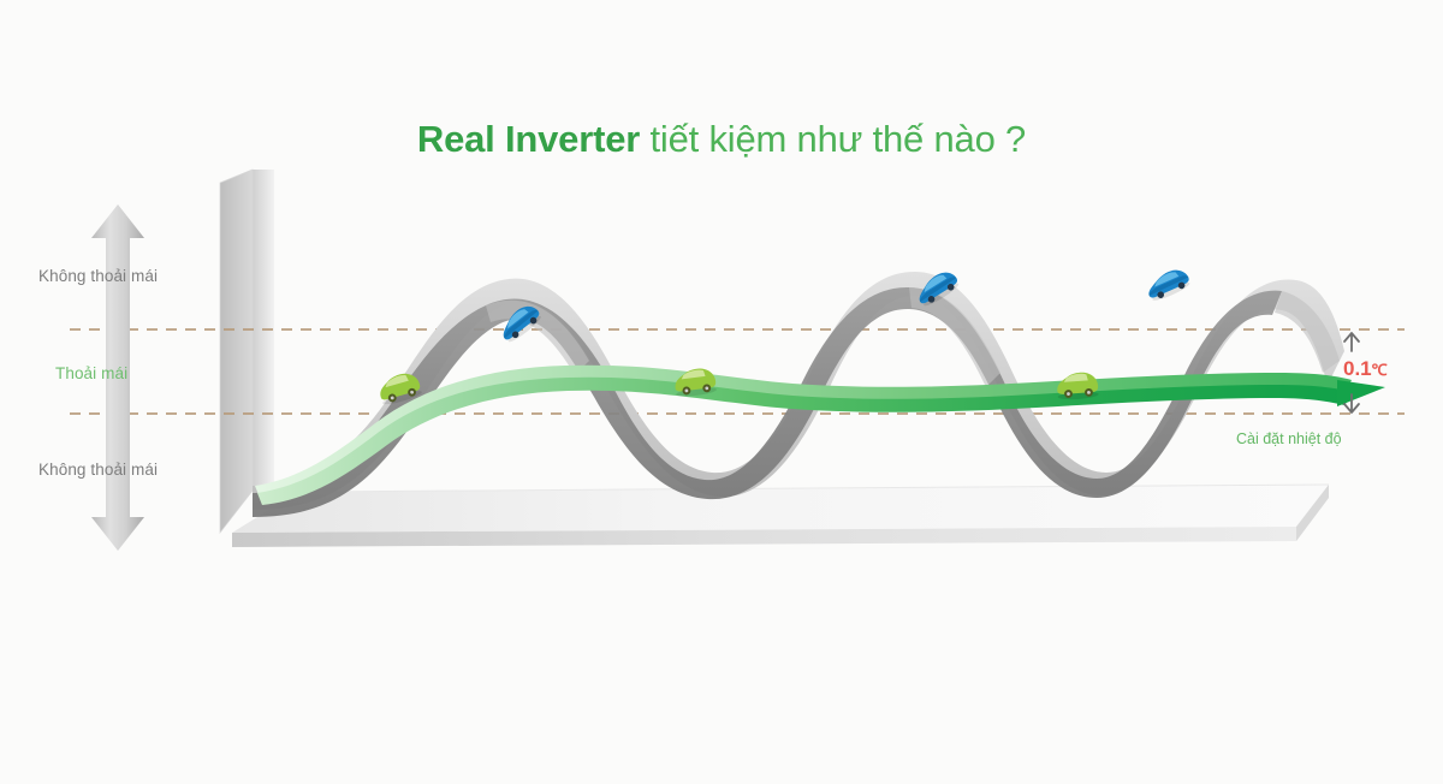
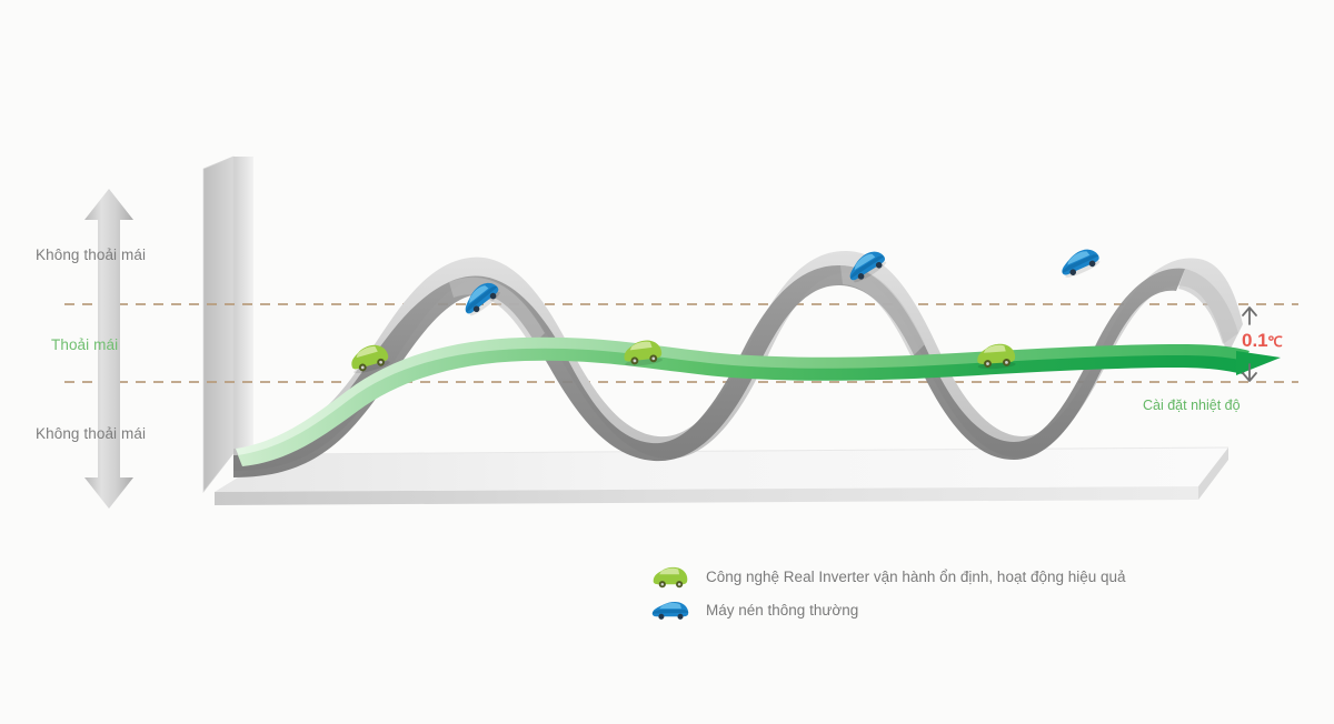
- Real Inverter tiết kiệm như thế nào ?
  Không thoải mái
  Thoải mái
  Không thoải mái
  0.1℃
  Cài đặt nhiệt độ
+ Công nghệ Real Inverter vận hành ổn định, hoạt động hiệu quả
+ Máy nén thông thường
